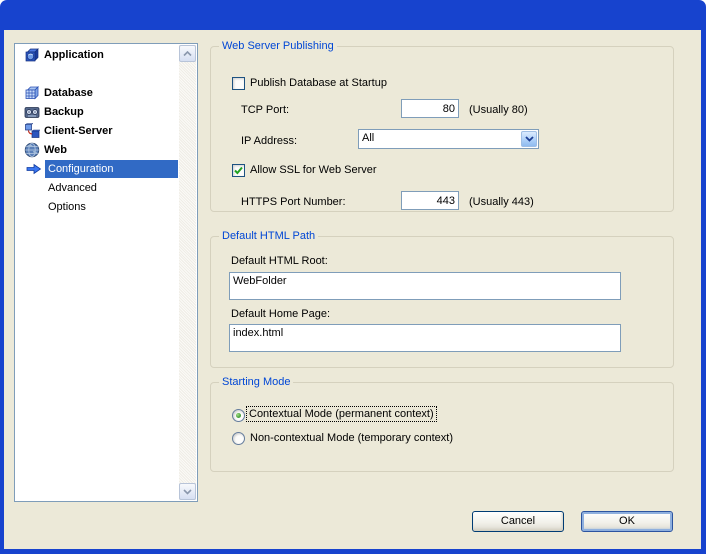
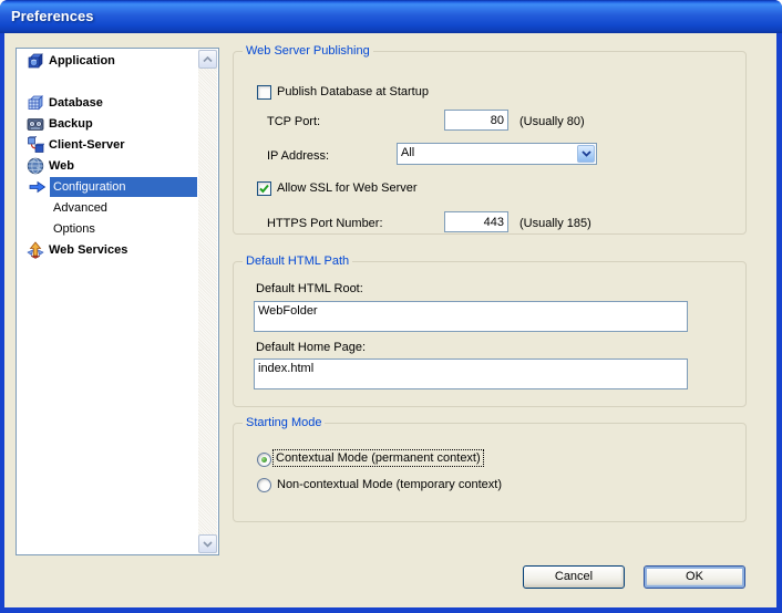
+ Preferences
  Application
  Database
  Backup
  Client-Server
  Web
  Configuration
  Advanced
  Options
+ Web Services
  Web Server Publishing
  Publish Database at Startup
  TCP Port:
  80
  (Usually 80)
  IP Address:
  All
  Allow SSL for Web Server
  HTTPS Port Number:
  443
- (Usually 443)
+ (Usually 185)
  Default HTML Path
  Default HTML Root:
  WebFolder
  Default Home Page:
  index.html
  Starting Mode
  Contextual Mode (permanent context)
  Non-contextual Mode (temporary context)
  Cancel
  OK
